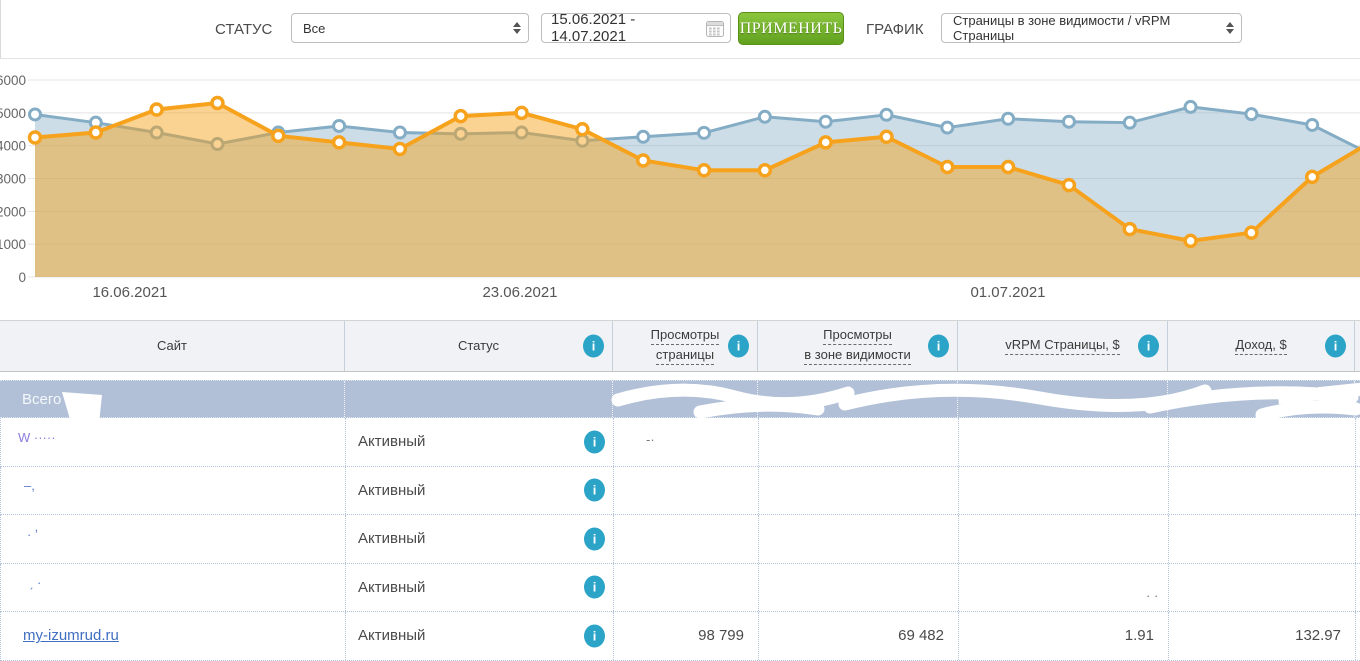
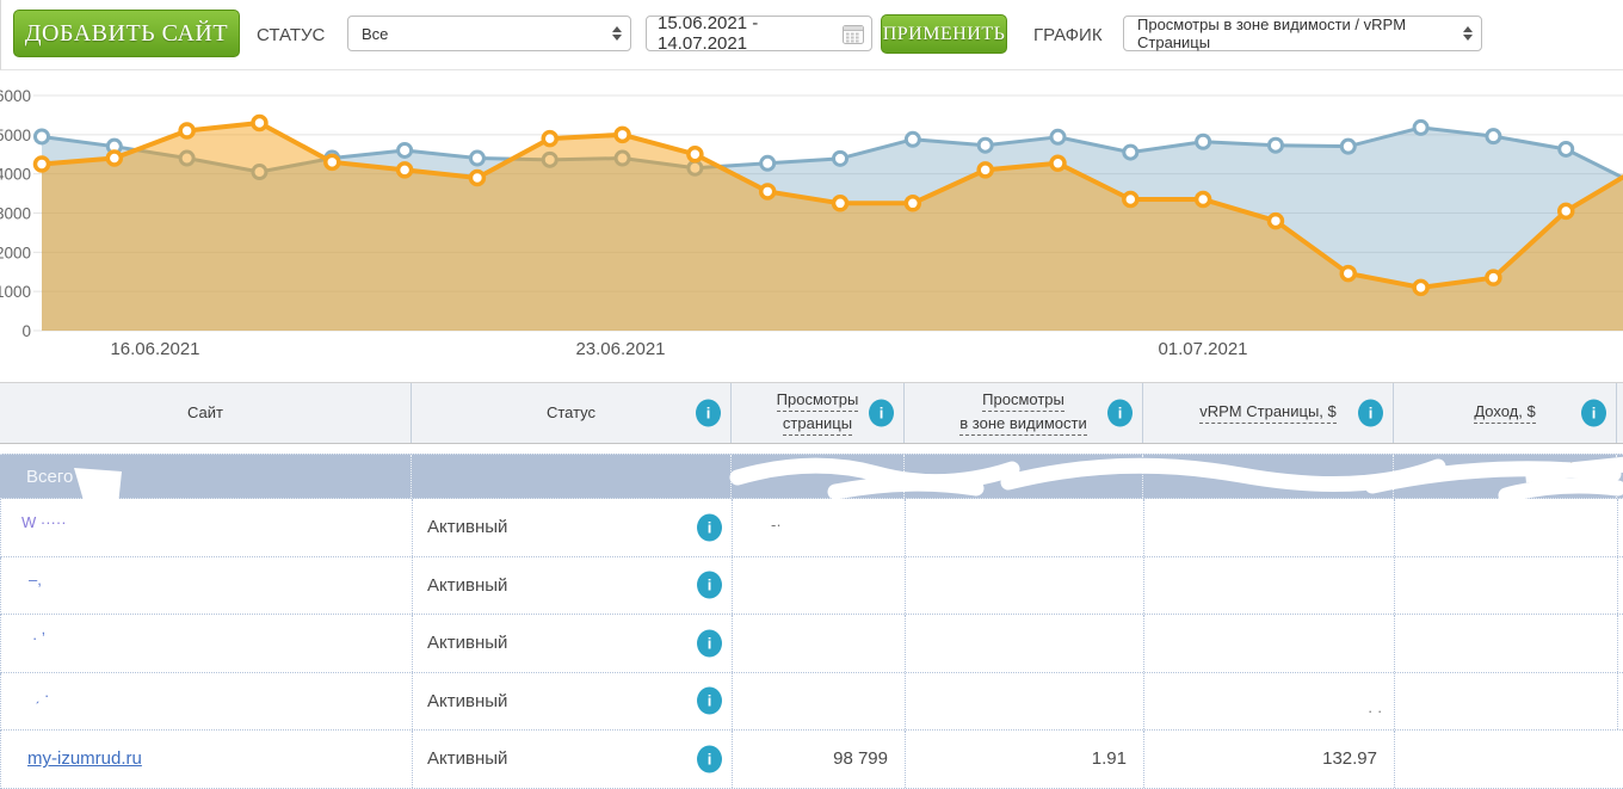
+ ДОБАВИТЬ САЙТ
  СТАТУС
  Все
  15.06.2021 - 14.07.2021
  ПРИМЕНИТЬ
  ГРАФИК
- Страницы в зоне видимости / vRPM Страницы
+ Просмотры в зоне видимости / vRPM Страницы
  0
  000
  000
  000
  000
  000
  000
  16.06.2021
  23.06.2021
  01.07.2021
  Сайт
  Статус
  i
  Просмотры
  страницы
  i
  Просмотры
  в зоне видимости
  i
  vRPM Страницы, $
  i
  Доход, $
  i
  Всего
  Активный
  i
  Активный
  i
  Активный
  i
  Активный
  i
  my-izumrud.ru
  Активный
  i
  98 799
- 69 482
  1.91
  132.97
  W ·····
  –,
  · ʼ
  ˏ ·
  -·
  · ·
